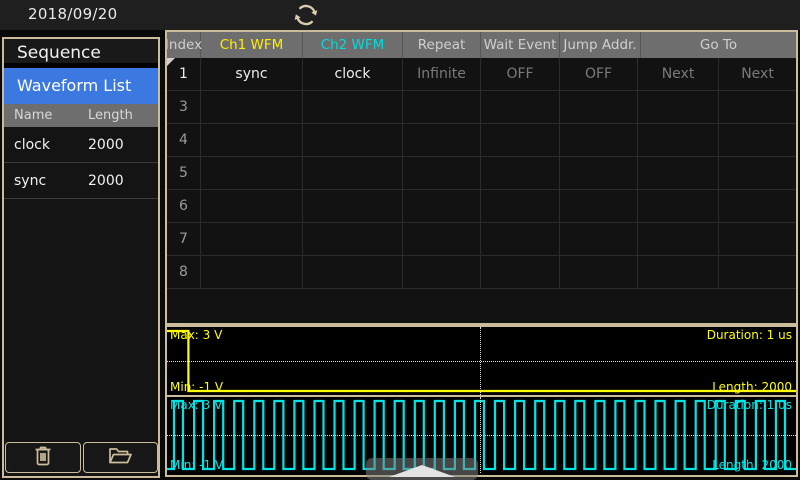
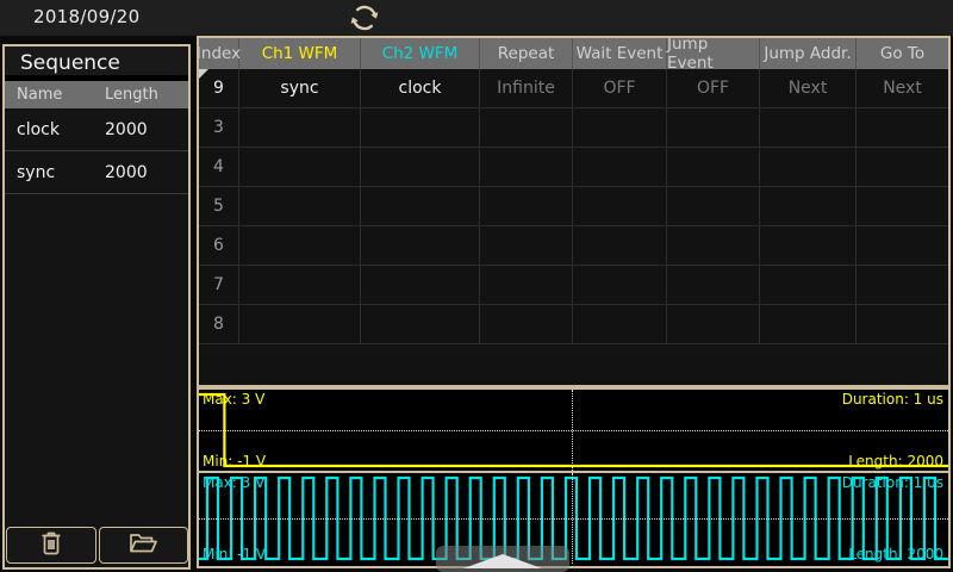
  2018/09/20
  Sequence
- Waveform List
  Name
  Length
  clock
  2000
  sync
  2000
  Index
  Ch1 WFM
  Ch2 WFM
  Repeat
  Wait Event
+ Jump Event
  Jump Addr.
  Go To
- 1
+ 9
  sync
  clock
  Infinite
  OFF
  OFF
  Next
  Next
  3
  4
  5
  6
  7
  8
  Max: 3 V
  Duration: 1 us
  Min: -1 V
  Length: 2000
  Max: 3 V
  Duration: 1 us
  Min: -1 V
  Length: 2000
